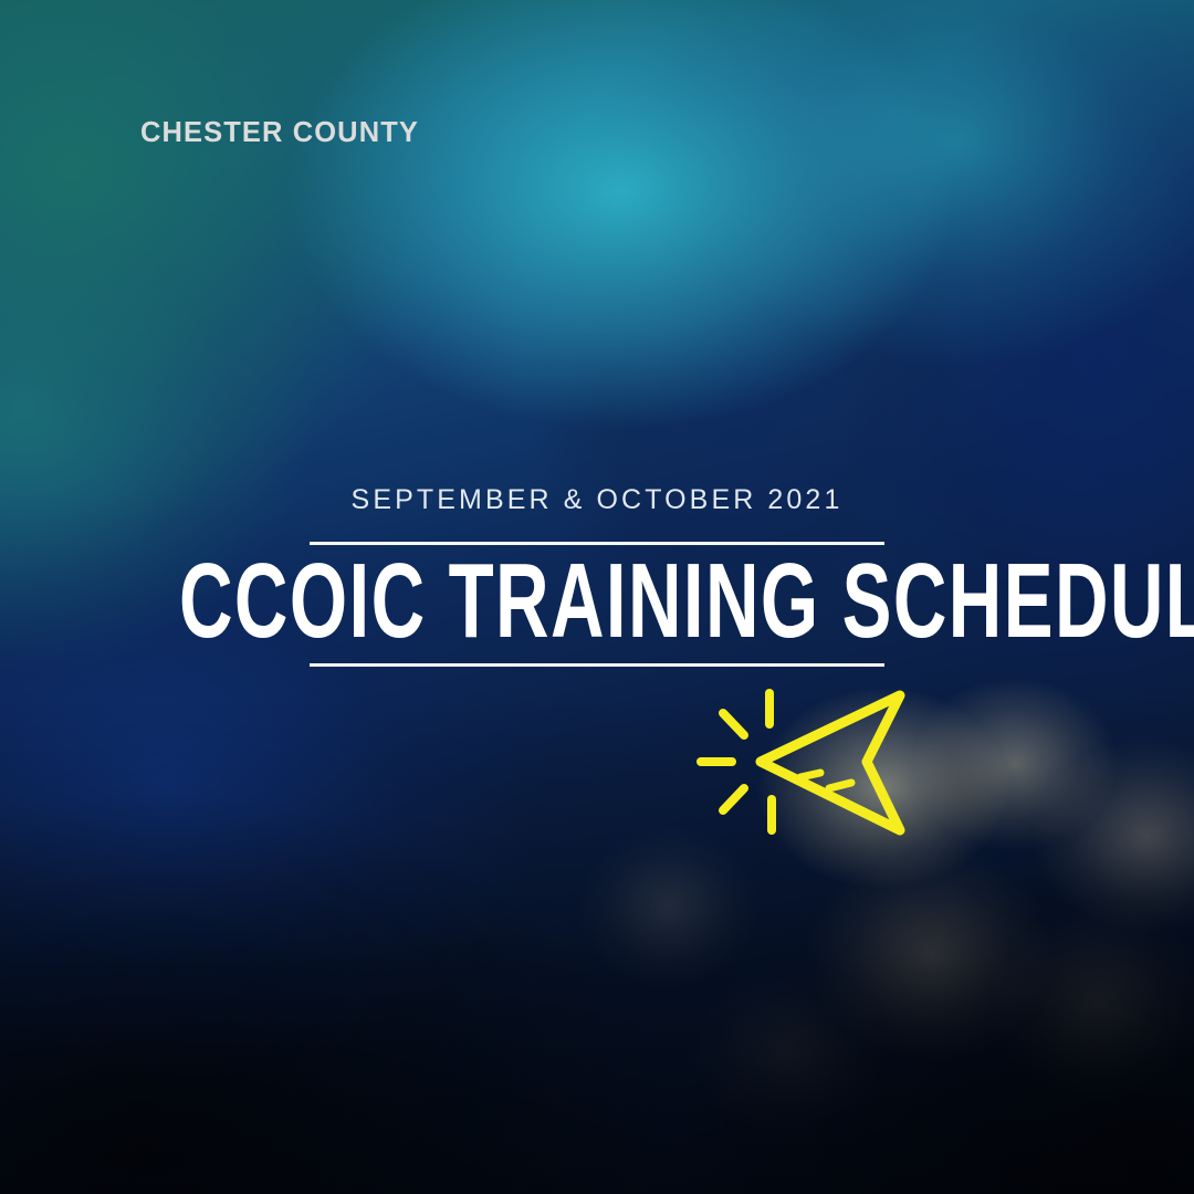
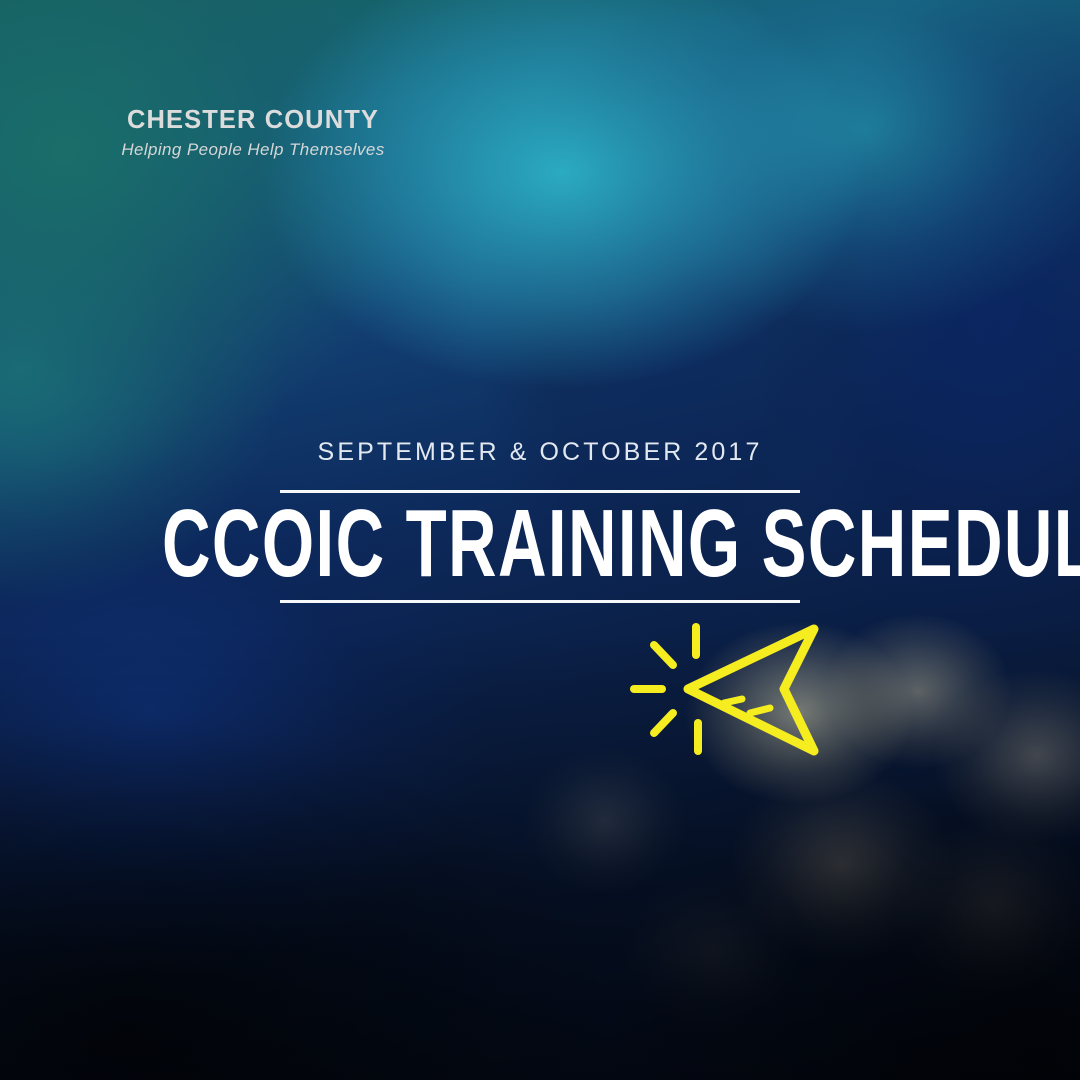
  CHESTER COUNTY
+ Helping People Help Themselves
- SEPTEMBER & OCTOBER 2021
+ SEPTEMBER & OCTOBER 2017
  CCOIC TRAINING SCHEDUL
